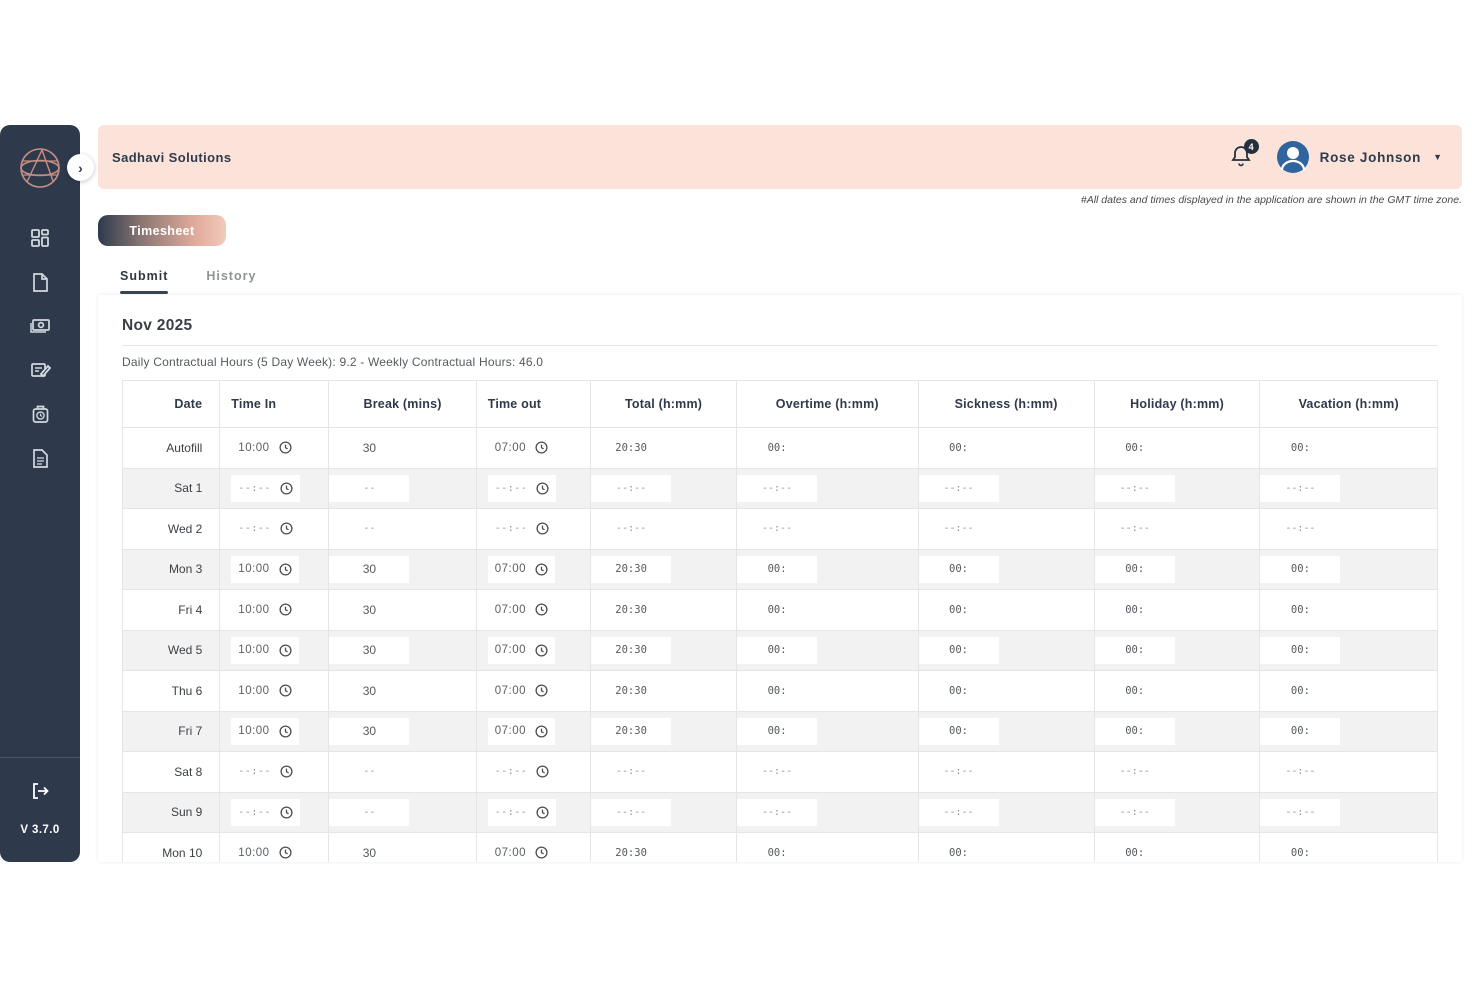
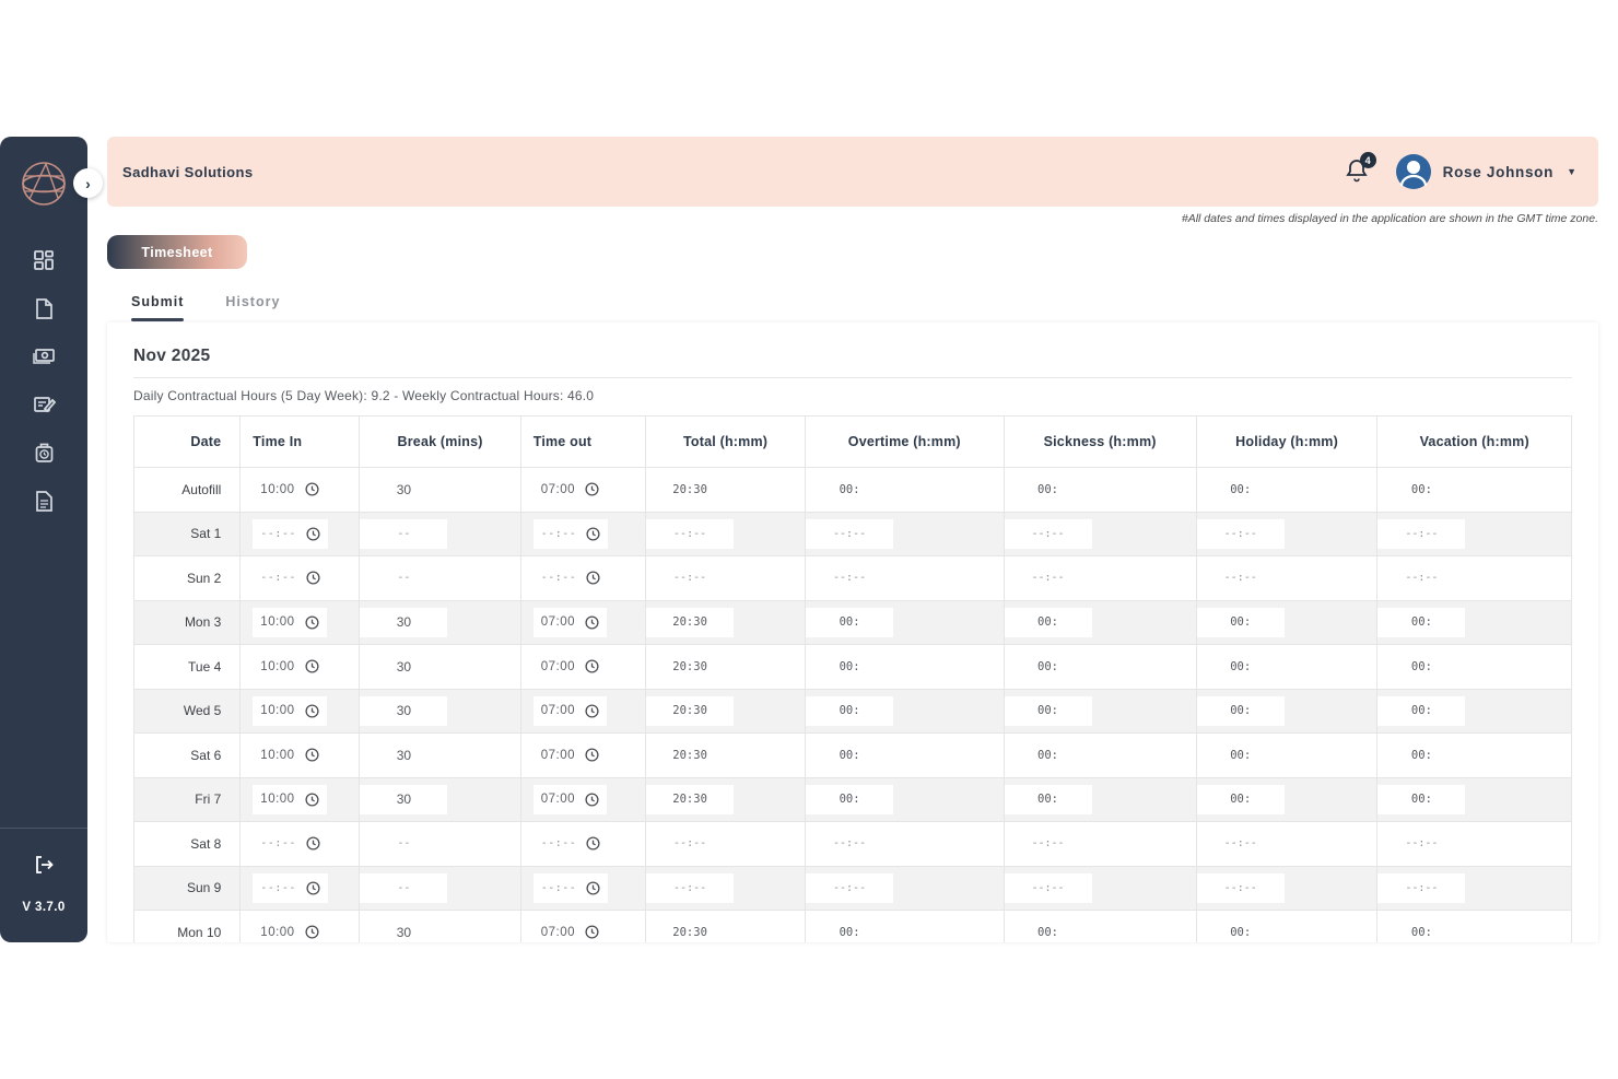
  V 3.7.0
  ›
  Sadhavi Solutions
  4
  Rose Johnson
  ▼
  #All dates and times displayed in the application are shown in the GMT time zone.
  Timesheet
  Submit
  History
  Nov 2025
  Daily Contractual Hours (5 Day Week): 9.2 - Weekly Contractual Hours: 46.0
  Date	Time In	Break (mins)	Time out	Total (h:mm)	Overtime (h:mm)	Sickness (h:mm)	Holiday (h:mm)	Vacation (h:mm)
  Autofill	10:00	30	07:00	20:30	00:	00:	00:	00:
  Sat 1	--:--	--	--:--	--:--	--:--	--:--	--:--	--:--
- Wed 2	--:--	--	--:--	--:--	--:--	--:--	--:--	--:--
+ Sun 2	--:--	--	--:--	--:--	--:--	--:--	--:--	--:--
  Mon 3	10:00	30	07:00	20:30	00:	00:	00:	00:
- Fri 4	10:00	30	07:00	20:30	00:	00:	00:	00:
+ Tue 4	10:00	30	07:00	20:30	00:	00:	00:	00:
  Wed 5	10:00	30	07:00	20:30	00:	00:	00:	00:
- Thu 6	10:00	30	07:00	20:30	00:	00:	00:	00:
+ Sat 6	10:00	30	07:00	20:30	00:	00:	00:	00:
  Fri 7	10:00	30	07:00	20:30	00:	00:	00:	00:
  Sat 8	--:--	--	--:--	--:--	--:--	--:--	--:--	--:--
  Sun 9	--:--	--	--:--	--:--	--:--	--:--	--:--	--:--
  Mon 10	10:00	30	07:00	20:30	00:	00:	00:	00:
